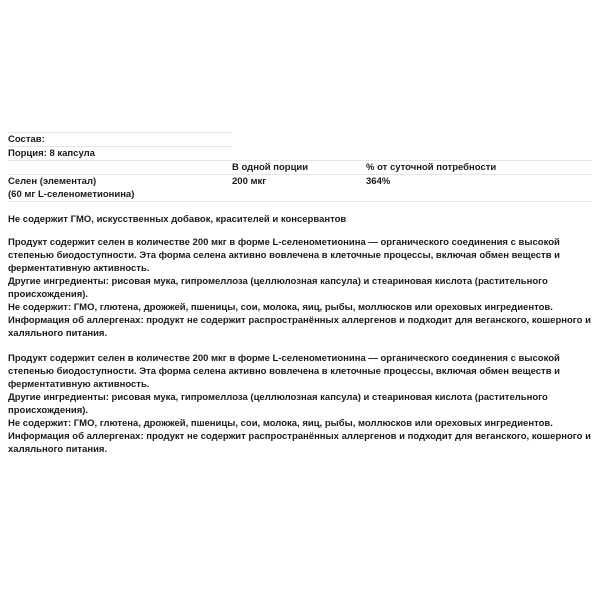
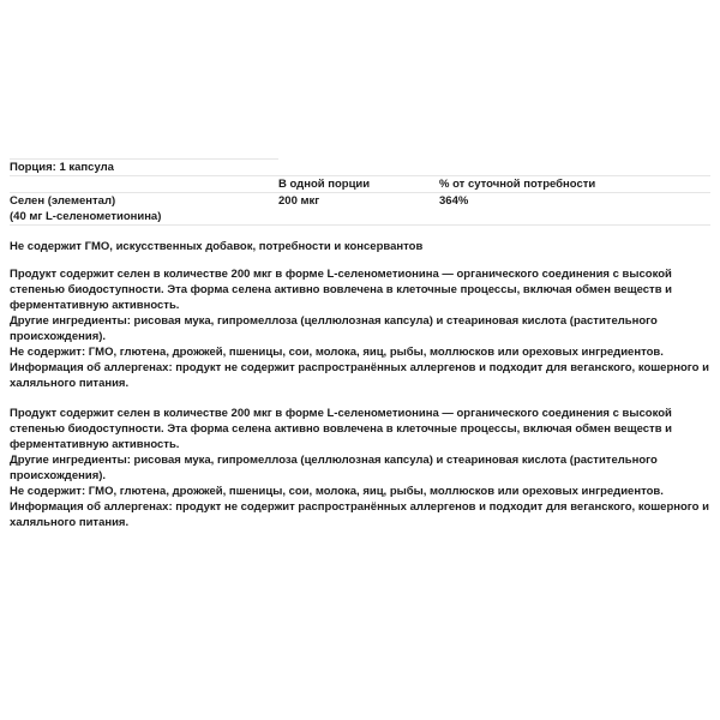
- Состав:
- Порция: 8 капсула
+ Порция: 1 капсула
  	В одной порции	% от суточной потребности
- Селен (элементал) (60 мг L-селенометионина)	200 мкг	364%
+ Селен (элементал) (40 мг L-селенометионина)	200 мкг	364%
- Не содержит ГМО, искусственных добавок, красителей и консервантов
+ Не содержит ГМО, искусственных добавок, потребности и консервантов
  Продукт содержит селен в количестве 200 мкг в форме L-селенометионина — органического соединения с высокой степенью биодоступности. Эта форма селена активно вовлечена в клеточные процессы, включая обмен веществ и ферментативную активность.
  Другие ингредиенты: рисовая мука, гипромеллоза (целлюлозная капсула) и стеариновая кислота (растительного происхождения).
  Не содержит: ГМО, глютена, дрожжей, пшеницы, сои, молока, яиц, рыбы, моллюсков или ореховых ингредиентов.
  Информация об аллергенах: продукт не содержит распространённых аллергенов и подходит для веганского, кошерного и халяльного питания.
  Продукт содержит селен в количестве 200 мкг в форме L-селенометионина — органического соединения с высокой степенью биодоступности. Эта форма селена активно вовлечена в клеточные процессы, включая обмен веществ и ферментативную активность.
  Другие ингредиенты: рисовая мука, гипромеллоза (целлюлозная капсула) и стеариновая кислота (растительного происхождения).
  Не содержит: ГМО, глютена, дрожжей, пшеницы, сои, молока, яиц, рыбы, моллюсков или ореховых ингредиентов.
  Информация об аллергенах: продукт не содержит распространённых аллергенов и подходит для веганского, кошерного и халяльного питания.
